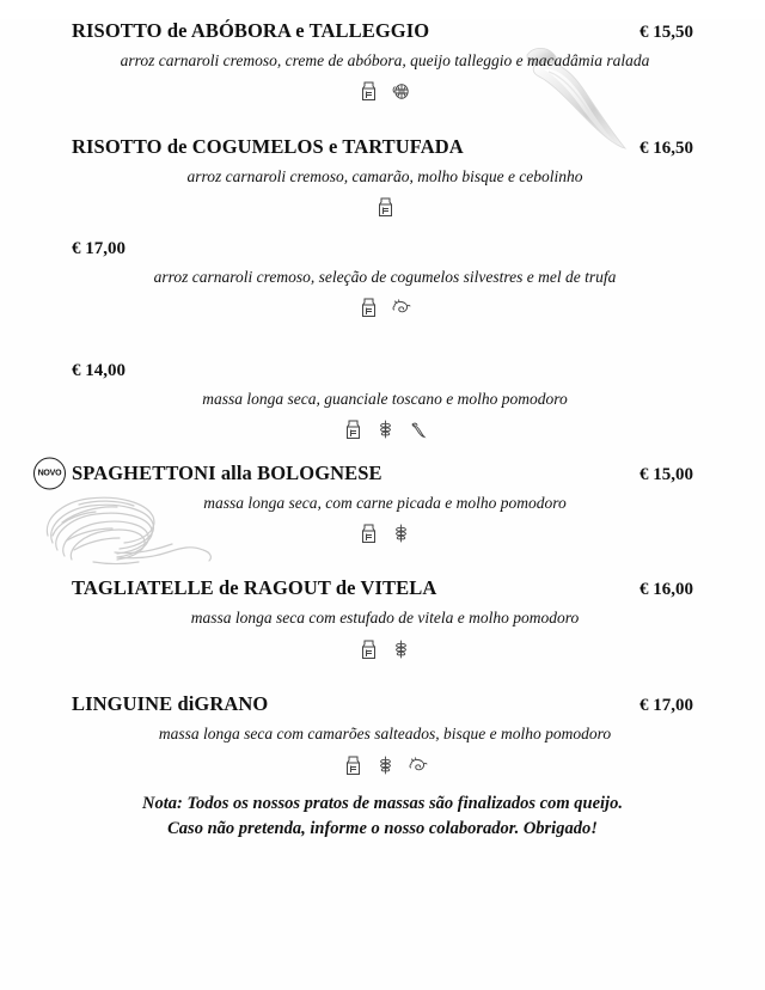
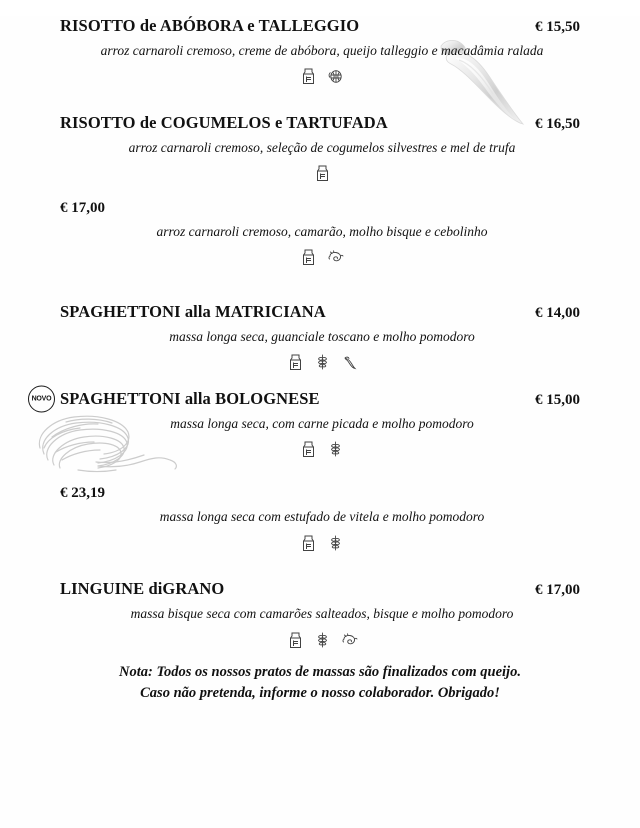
  RISOTTO de ABÓBORA e TALLEGGIO
  € 15,50
  arroz carnaroli cremoso, creme de abóbora, queijo talleggio e macadâmia ralada
  RISOTTO de COGUMELOS e TARTUFADA
  € 16,50
- arroz carnaroli cremoso, camarão, molho bisque e cebolinho
+ arroz carnaroli cremoso, seleção de cogumelos silvestres e mel de trufa
  € 17,00
- arroz carnaroli cremoso, seleção de cogumelos silvestres e mel de trufa
+ arroz carnaroli cremoso, camarão, molho bisque e cebolinho
+ SPAGHETTONI alla MATRICIANA
  € 14,00
  massa longa seca, guanciale toscano e molho pomodoro
  SPAGHETTONI alla BOLOGNESE
  € 15,00
  massa longa seca, com carne picada e molho pomodoro
- TAGLIATELLE de RAGOUT de VITELA
- € 16,00
+ € 23,19
  massa longa seca com estufado de vitela e molho pomodoro
  LINGUINE diGRANO
  € 17,00
- massa longa seca com camarões salteados, bisque e molho pomodoro
+ massa bisque seca com camarões salteados, bisque e molho pomodoro
  Nota: Todos os nossos pratos de massas são finalizados com queijo.
  Caso não pretenda, informe o nosso colaborador. Obrigado!
